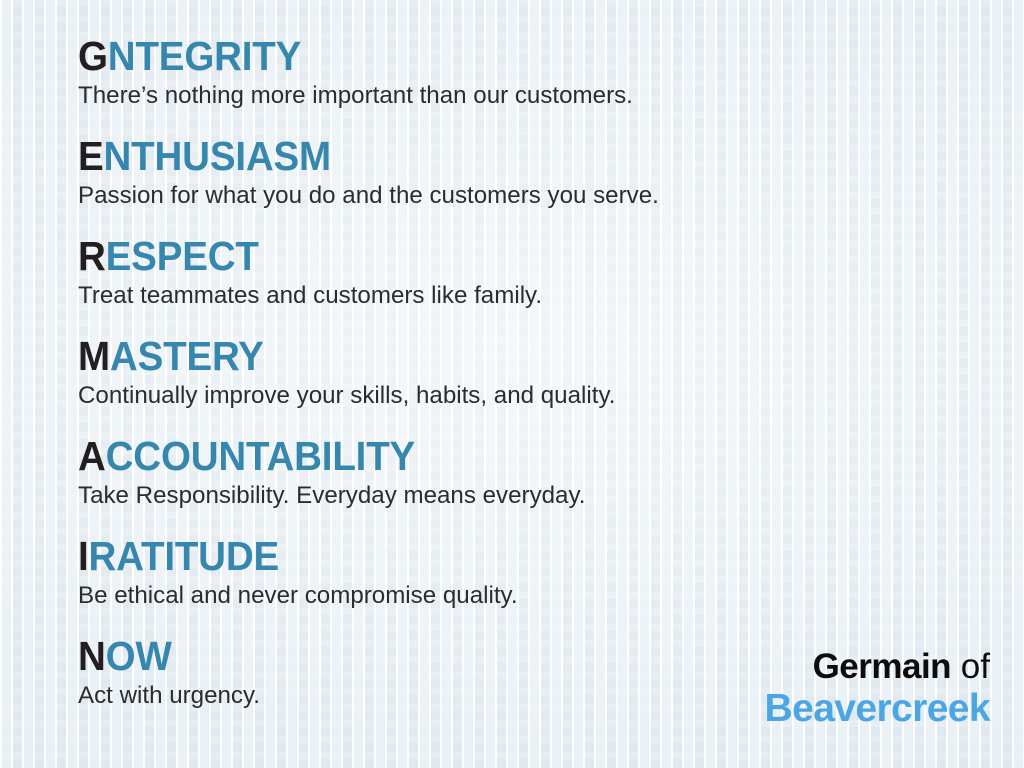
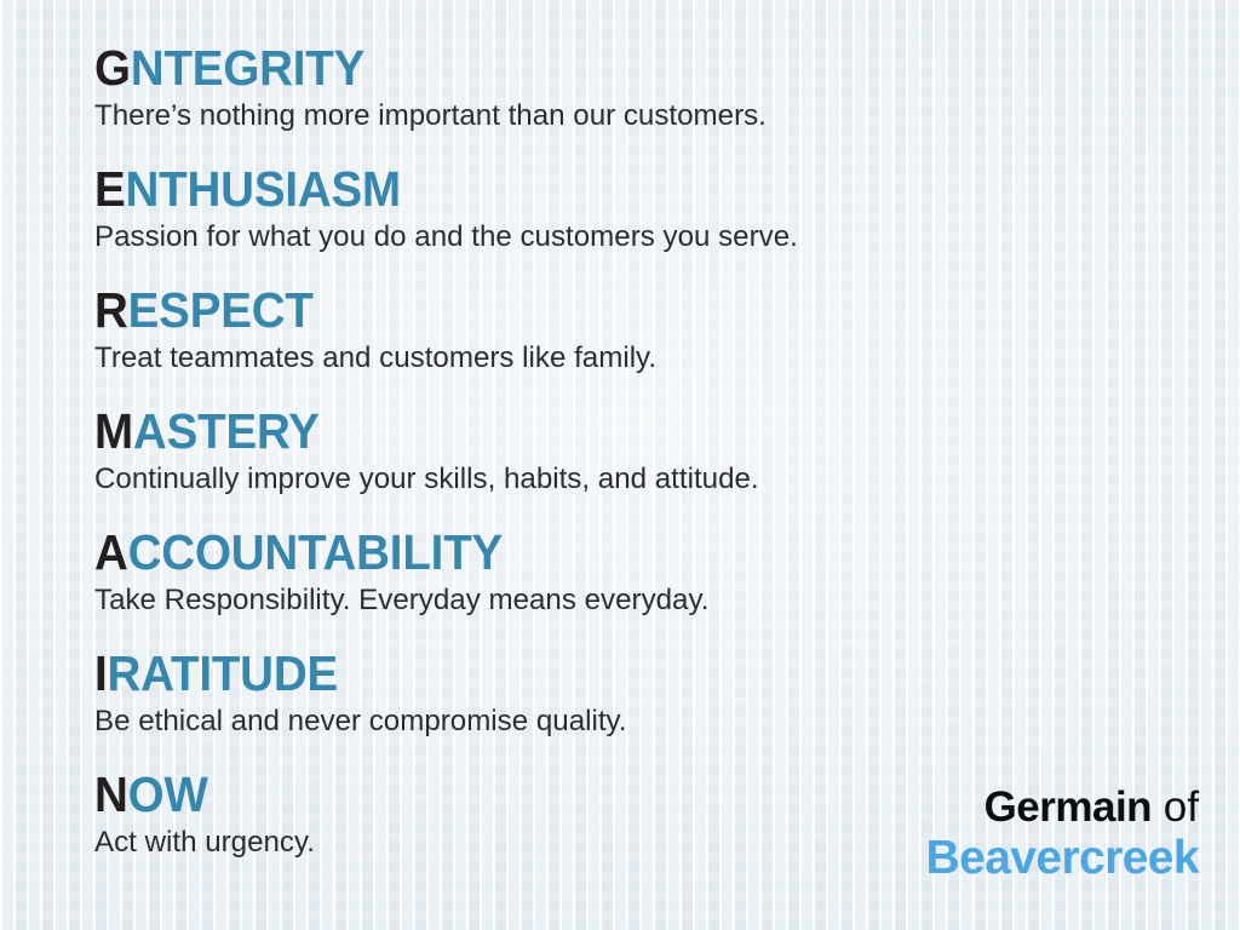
  GNTEGRITY
  There’s nothing more important than our customers.
  ENTHUSIASM
  Passion for what you do and the customers you serve.
  RESPECT
  Treat teammates and customers like family.
  MASTERY
- Continually improve your skills, habits, and quality.
+ Continually improve your skills, habits, and attitude.
  ACCOUNTABILITY
  Take Responsibility. Everyday means everyday.
  IRATITUDE
  Be ethical and never compromise quality.
  NOW
  Act with urgency.
  Germain of
  Beavercreek
